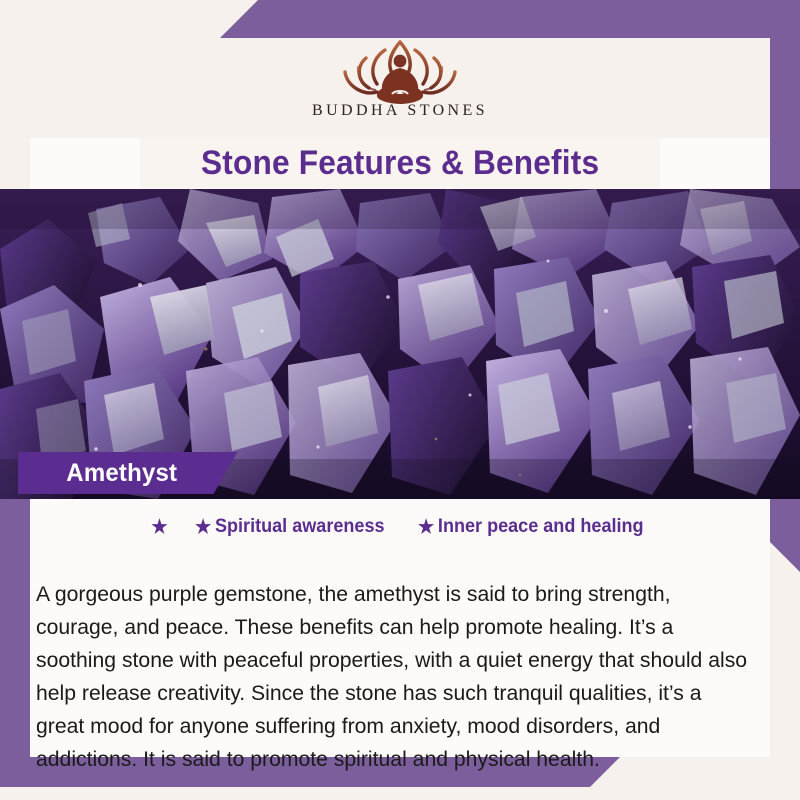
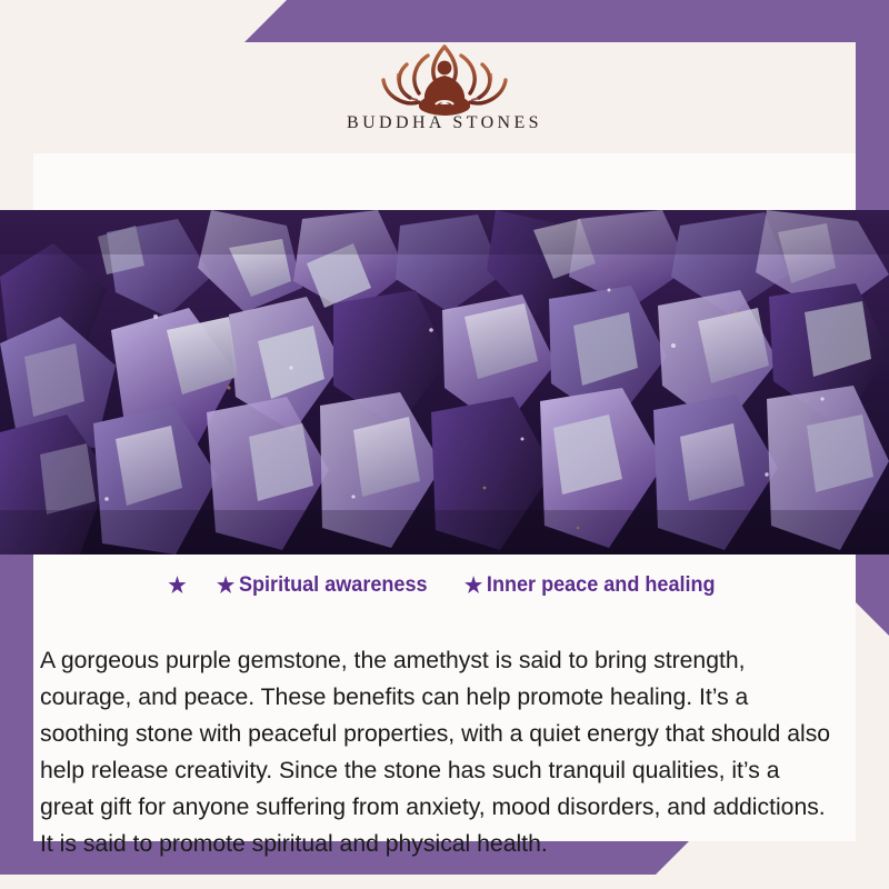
  BUDDHA STONES
- Stone Features & Benefits
- Amethyst
  ★
  ★
  Spiritual awareness
  ★
  Inner peace and healing
- A gorgeous purple gemstone, the amethyst is said to bring strength, courage, and peace. These benefits can help promote healing. It’s a soothing stone with peaceful properties, with a quiet energy that should also help release creativity. Since the stone has such tranquil qualities, it’s a great mood for anyone suffering from anxiety, mood disorders, and addictions. It is said to promote spiritual and physical health.
+ A gorgeous purple gemstone, the amethyst is said to bring strength, courage, and peace. These benefits can help promote healing. It’s a soothing stone with peaceful properties, with a quiet energy that should also help release creativity. Since the stone has such tranquil qualities, it’s a great gift for anyone suffering from anxiety, mood disorders, and addictions. It is said to promote spiritual and physical health.
